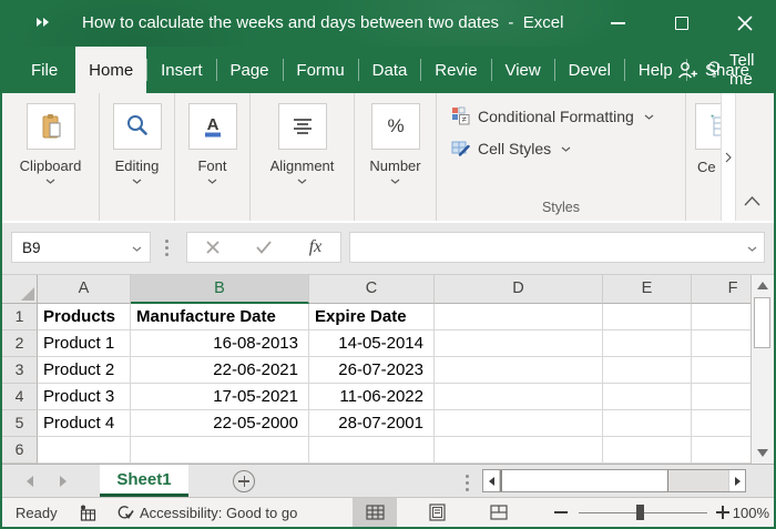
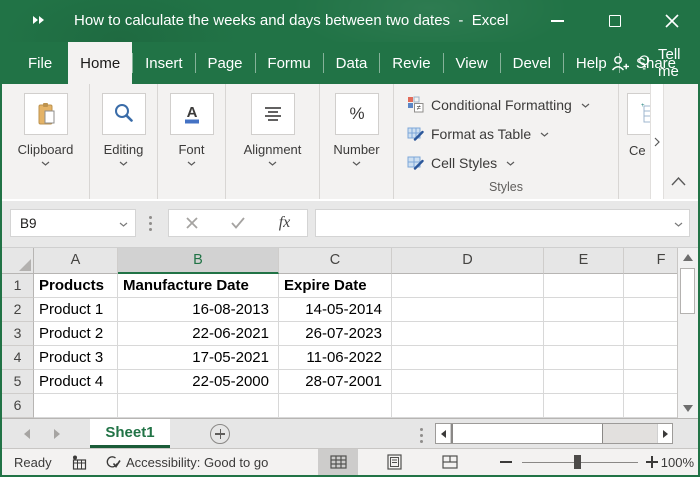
  How to calculate the weeks and days between two dates - Excel
  File
  Home
  Insert
  Page
  Formu
  Data
  Revie
  View
  Devel
  Help
  Tell me
  Share
  Clipboard
  Editing
  A
  Font
  Alignment
  %
  Number
  ≠
  Conditional Formatting
+ Format as Table
  Cell Styles
  Styles
  Ce
  B9
  fx
  A
  B
  C
  D
  E
  F
  1
  Products
  Manufacture Date
  Expire Date
  2
  Product 1
  16-08-2013
  14-05-2014
  3
  Product 2
  22-06-2021
  26-07-2023
  4
  Product 3
  17-05-2021
  11-06-2022
  5
  Product 4
  22-05-2000
  28-07-2001
  6
  Sheet1
  Ready
  Accessibility: Good to go
  100%
